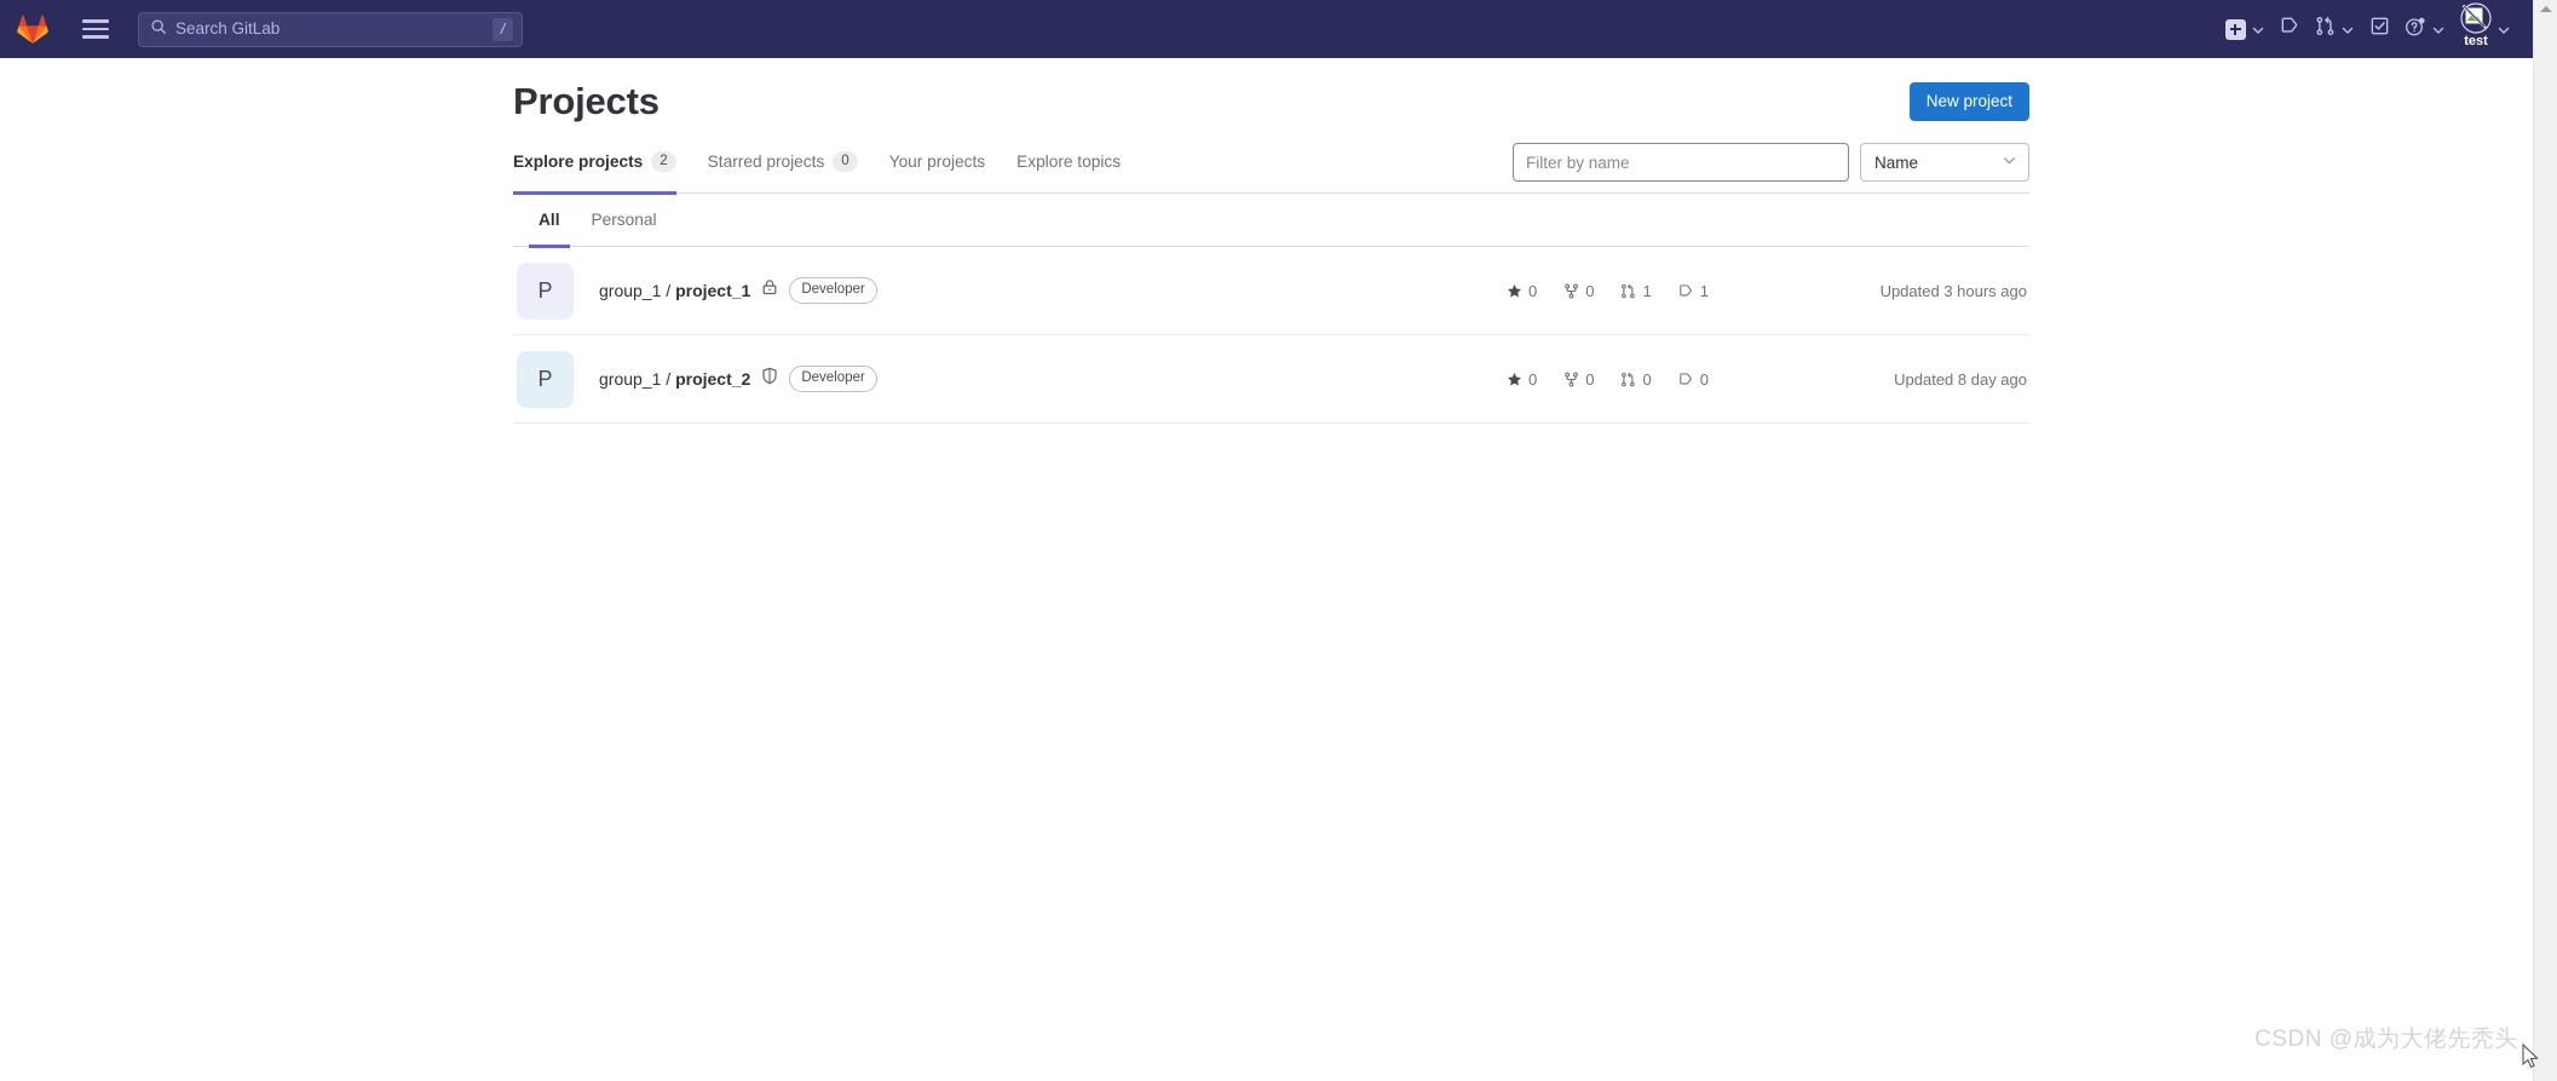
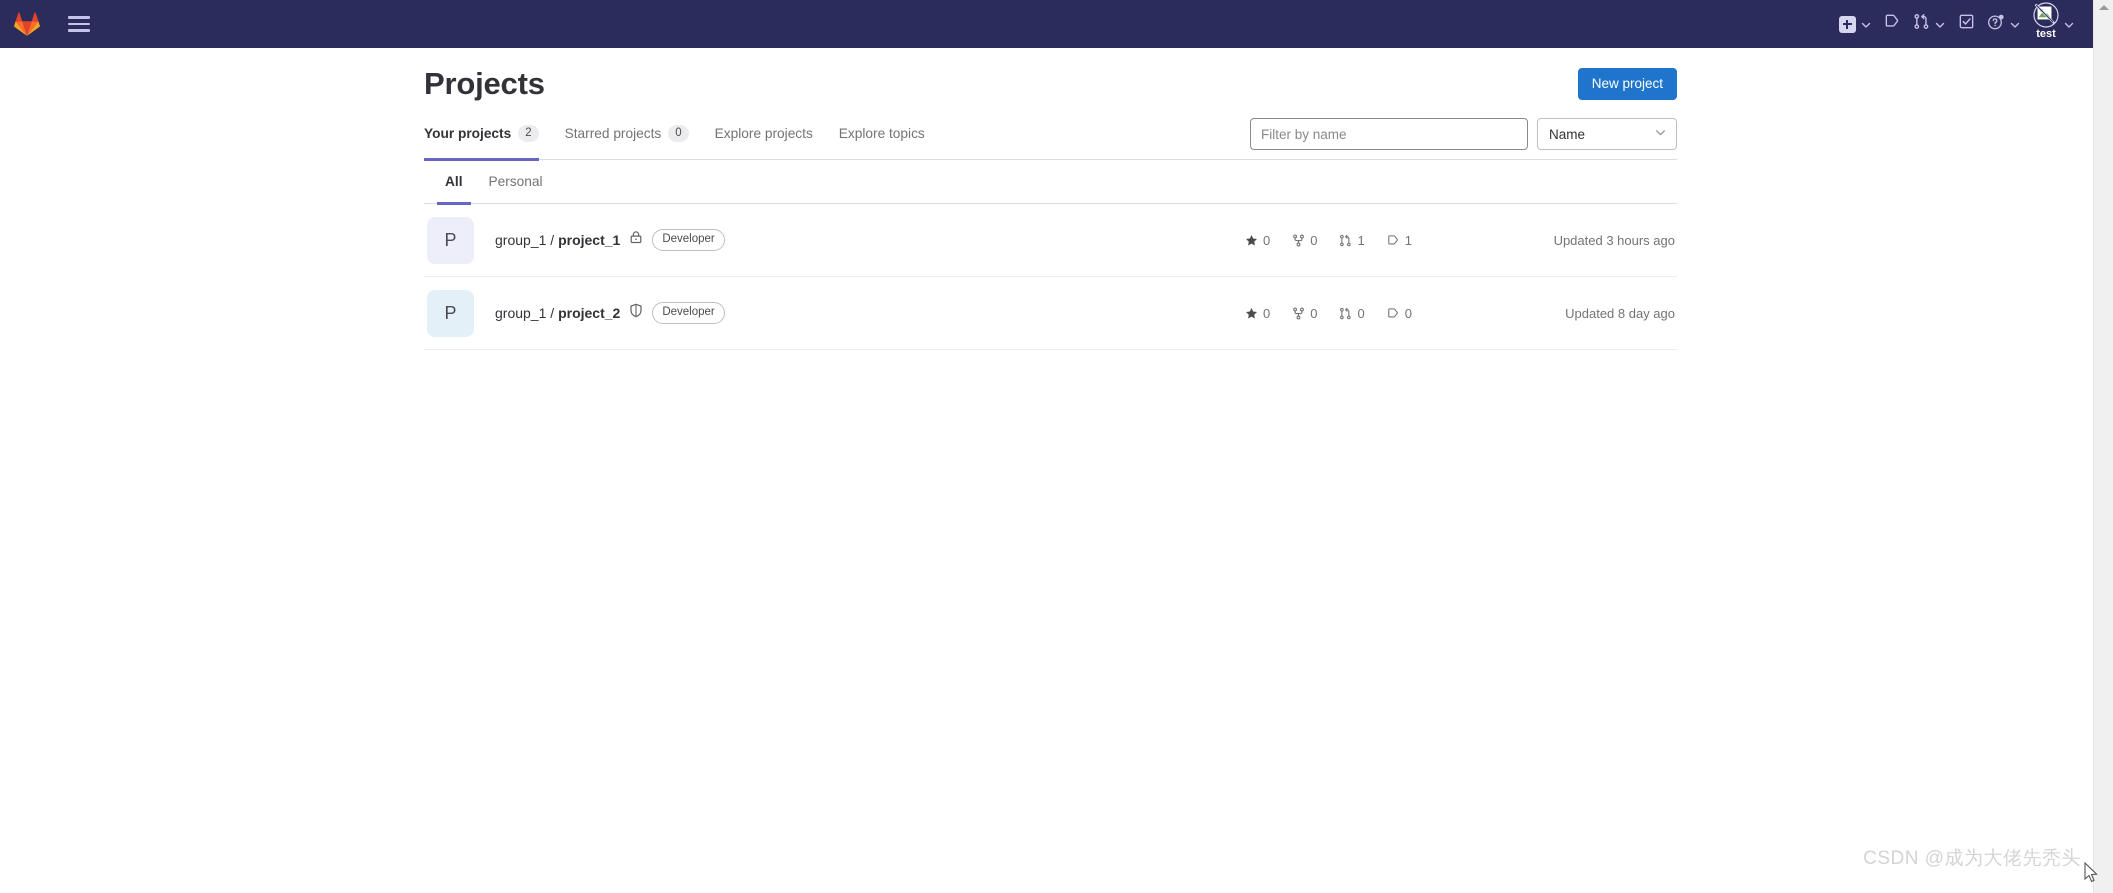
- Search GitLab
- /
  test
  Projects
  New project
- Explore projects
+ Your projects
  2
  Starred projects
  0
- Your projects
+ Explore projects
  Explore topics
  Filter by name
  Name
  All
  Personal
  P
  group_1 / project_1
  Developer
  0
  0
  1
  1
  Updated 3 hours ago
  P
  group_1 / project_2
  Developer
  0
  0
  0
  0
  Updated 8 day ago
  CSDN @成为大佬先秃头
